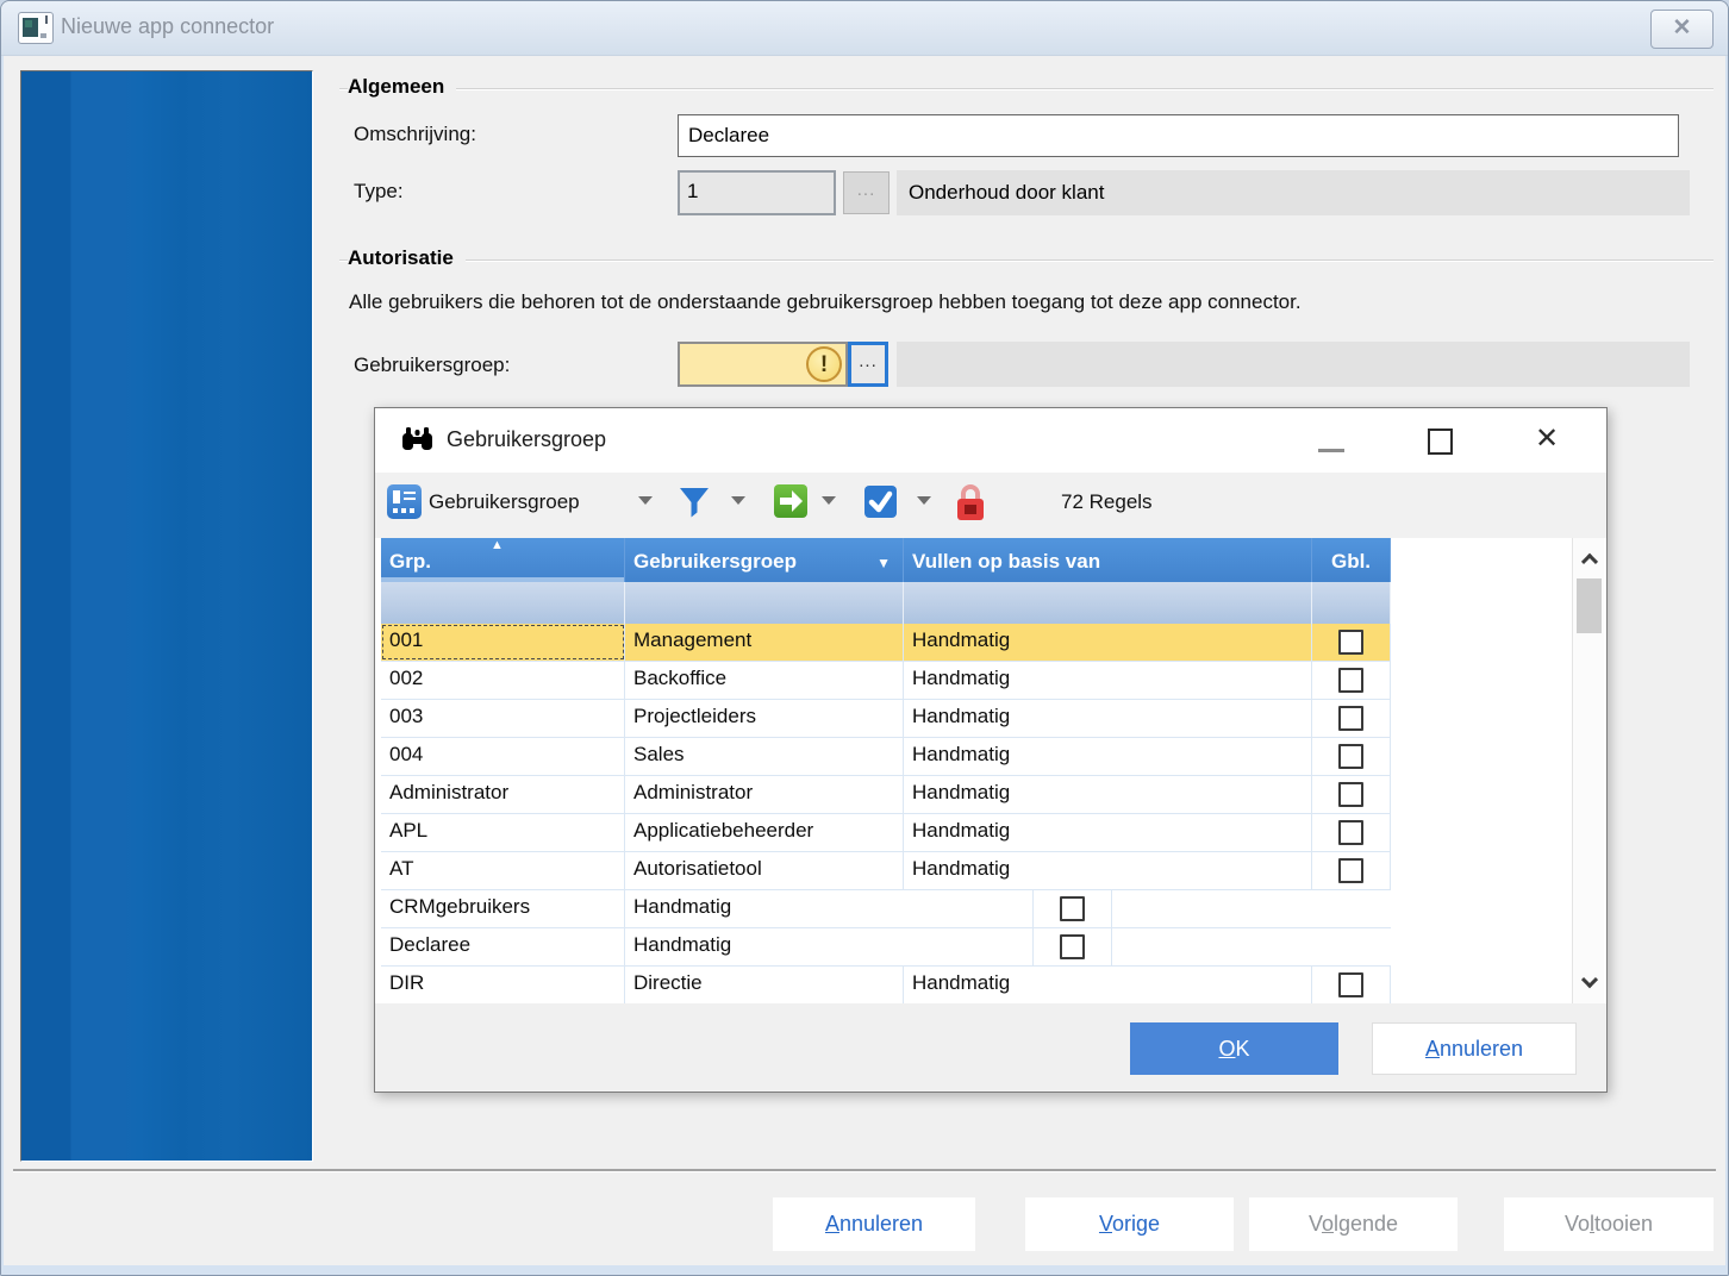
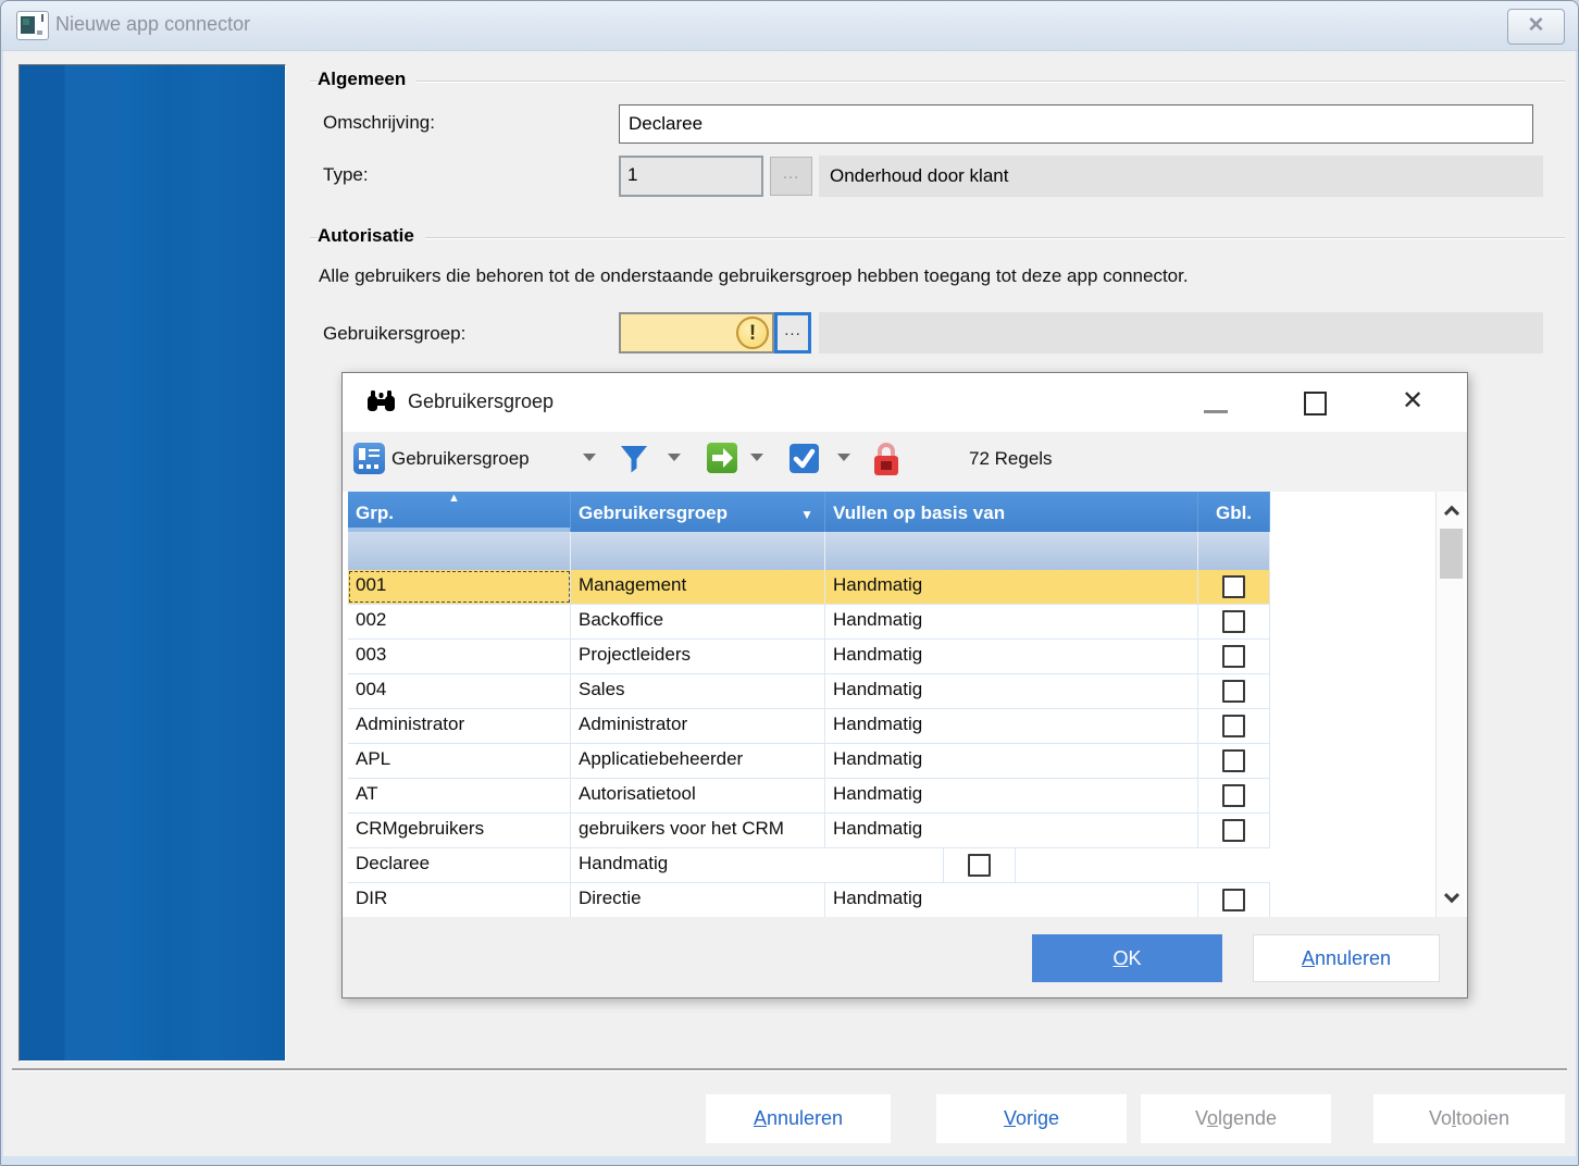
  Nieuwe app connector
  ✕
  Algemeen
  Omschrijving:
  Declaree
  Type:
  1
  ...
  Onderhoud door klant
  Autorisatie
  Alle gebruikers die behoren tot de onderstaande gebruikersgroep hebben toegang tot deze app connector.
  Gebruikersgroep:
  !
  ...
  Gebruikersgroep
  ✕
  Gebruikersgroep
  72 Regels
  Grp.
  ▲
  Gebruikersgroep
  ▼
  Vullen op basis van
  Gbl.
  001
  Management
  Handmatig
  002
  Backoffice
  Handmatig
  003
  Projectleiders
  Handmatig
  004
  Sales
  Handmatig
  Administrator
  Administrator
  Handmatig
  APL
  Applicatiebeheerder
  Handmatig
  AT
  Autorisatietool
  Handmatig
  CRMgebruikers
+ gebruikers voor het CRM
  Handmatig
  Declaree
  Handmatig
  DIR
  Directie
  Handmatig
  OK
  Annuleren
  Annuleren
  Vorige
  Volgende
  Voltooien
